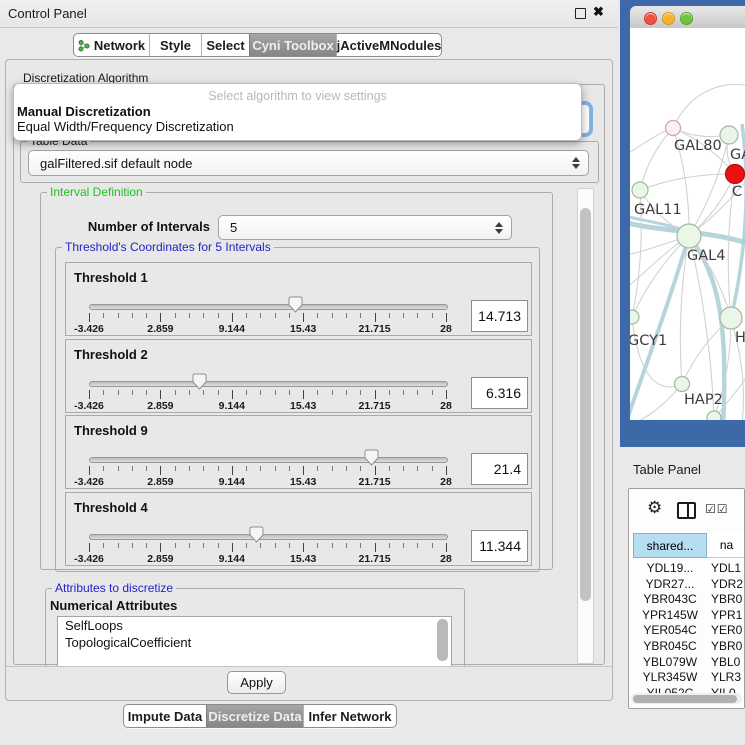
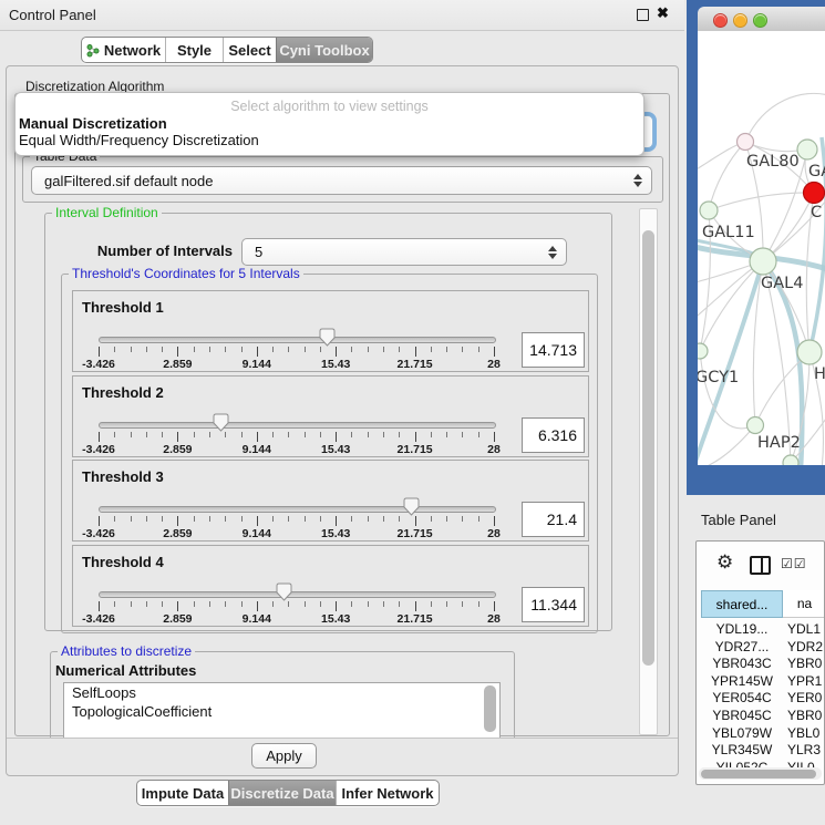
  Control Panel
  ✖
  Network
  Style
  Select
  Cyni Toolbox
- jActiveMNodules
  Discretization Algorithm
  Select algorithm to view settings
  Manual Discretization
  Equal Width/Frequency Discretization
  Table Data
  galFiltered.sif default node
  Interval Definition
  Number of Intervals
  5
  Threshold's Coordinates for 5 Intervals
  Threshold 1
  -3.426
  2.859
  9.144
  15.43
  21.715
  28
  14.713
  Threshold 2
  -3.426
  2.859
  9.144
  15.43
  21.715
  28
  6.316
- Threshold 9
+ Threshold 3
  -3.426
  2.859
  9.144
  15.43
  21.715
  28
  21.4
  Threshold 4
  -3.426
  2.859
  9.144
  15.43
  21.715
  28
  11.344
  Attributes to discretize
  Numerical Attributes
  SelfLoops
  TopologicalCoefficient
  Apply
  Impute Data
  Discretize Data
  Infer Network
  GAL80
  C
  GAL11
  GAL4
  GCY1
  H
  HAP2
  Table Panel
  ⚙
  ☑☑
  shared...
  na
  YDL19...
  YDL1
  YDR27...
  YDR2
  YBR043C
  YBR0
  YPR145W
  YPR1
  YER054C
  YER0
  YBR045C
  YBR0
  YBL079W
  YBL0
  YLR345W
  YLR3
